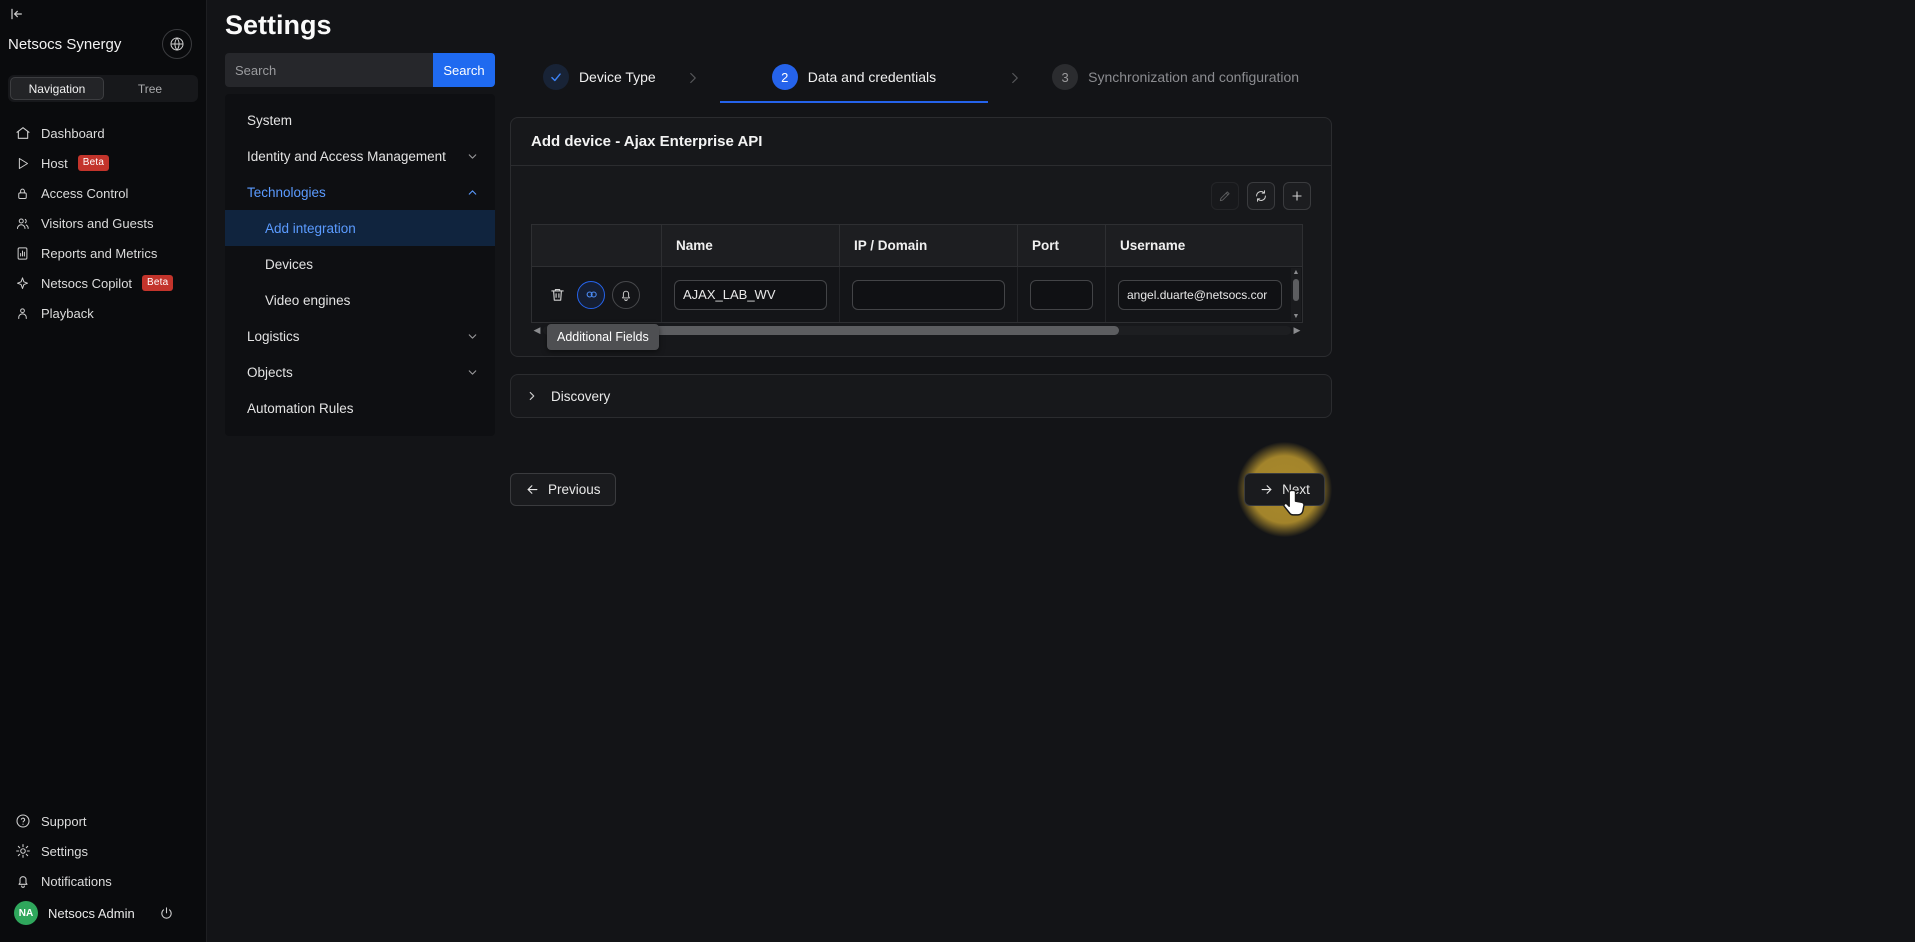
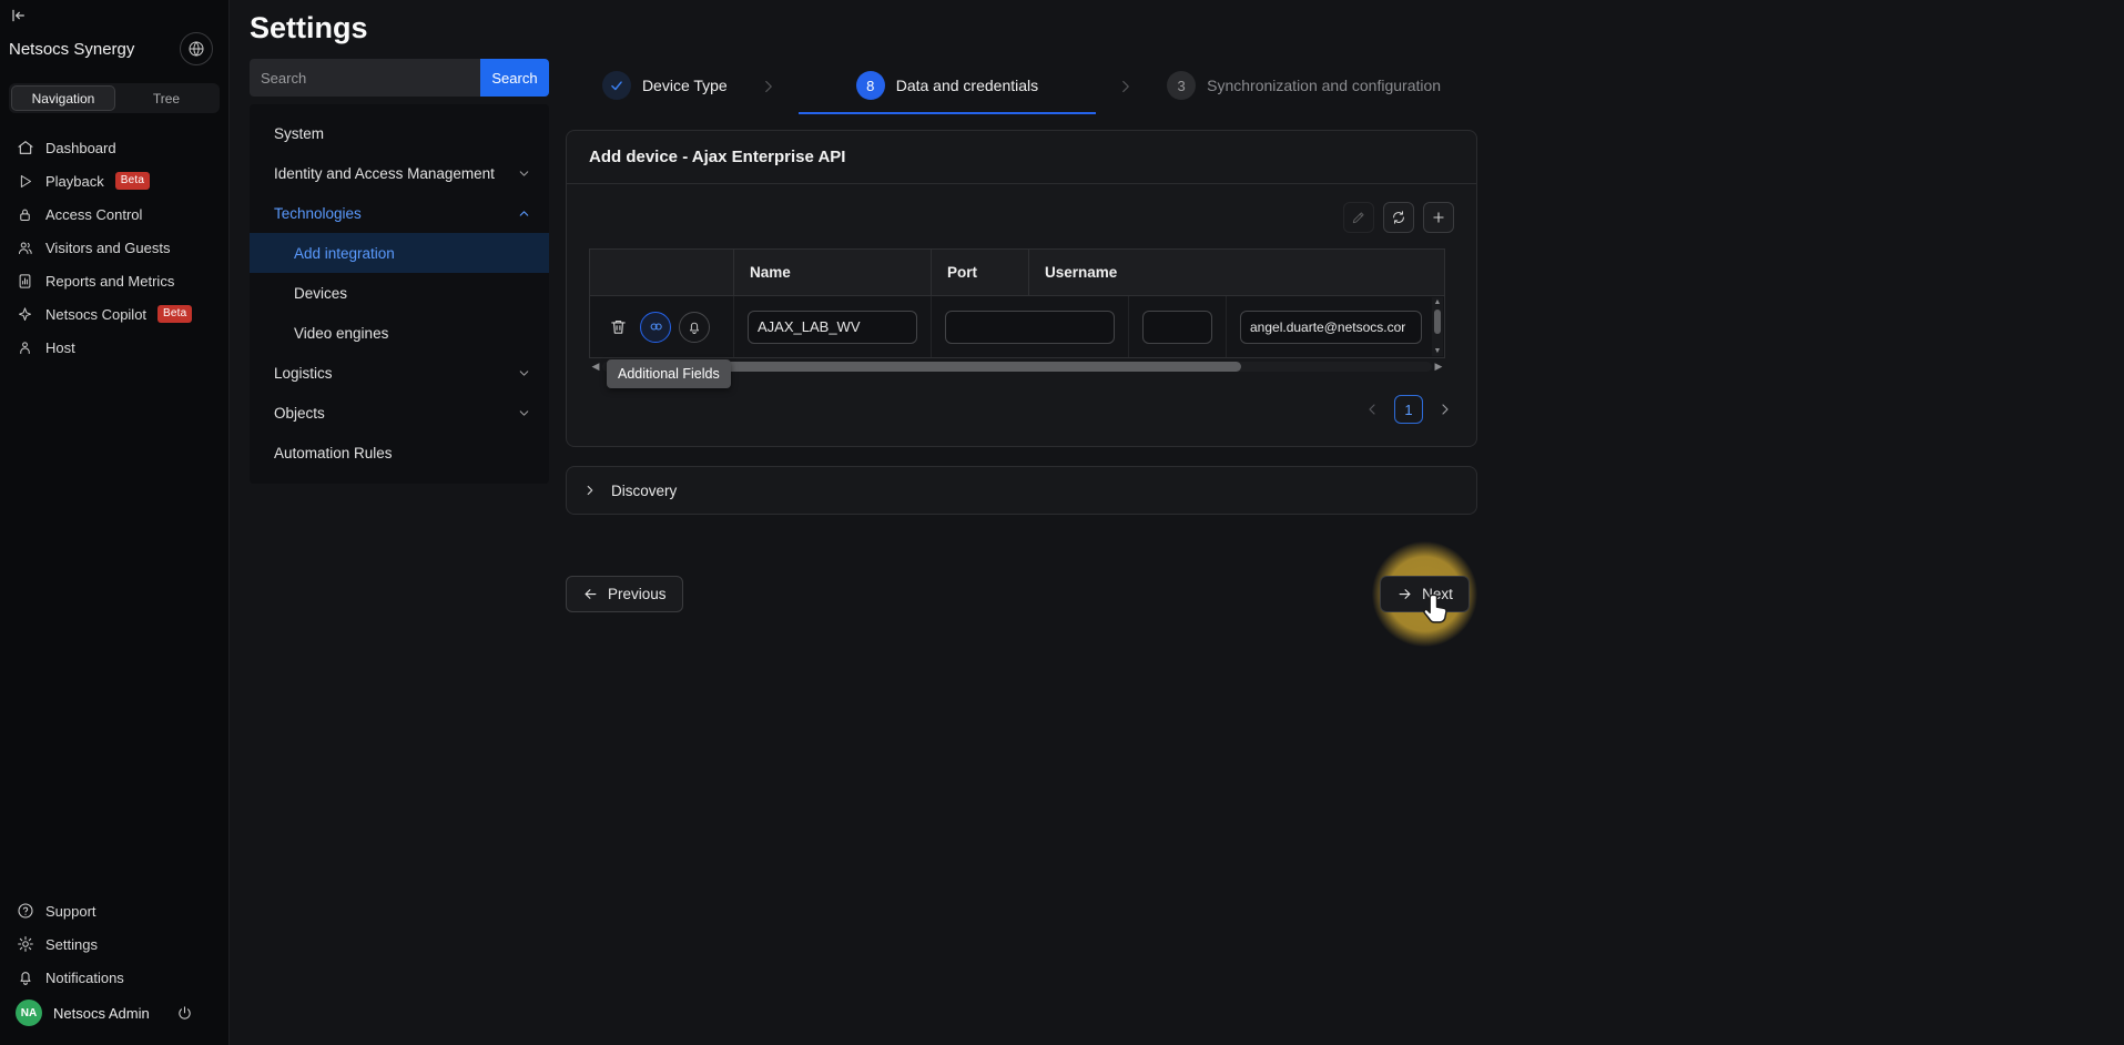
  Netsocs Synergy
  Navigation
  Tree
  Dashboard
- Host
+ Playback
  Beta
  Access Control
  Visitors and Guests
  Reports and Metrics
  Netsocs Copilot
  Beta
- Playback
+ Host
  Support
  Settings
  Notifications
  NA
  Netsocs Admin
  Settings
  Search
  Search
  System
  Identity and Access Management
  Technologies
  Add integration
  Devices
  Video engines
  Logistics
  Objects
  Automation Rules
  Device Type
- 2
+ 8
  Data and credentials
  3
  Synchronization and configuration
  Add device - Ajax Enterprise API
  Name
- IP / Domain
  Port
  Username
  AJAX_LAB_WV
  angel.duarte@netsocs.cor
  ◀
  ▶
  Additional Fields
+ 1
  Discovery
  Previous
  Next
